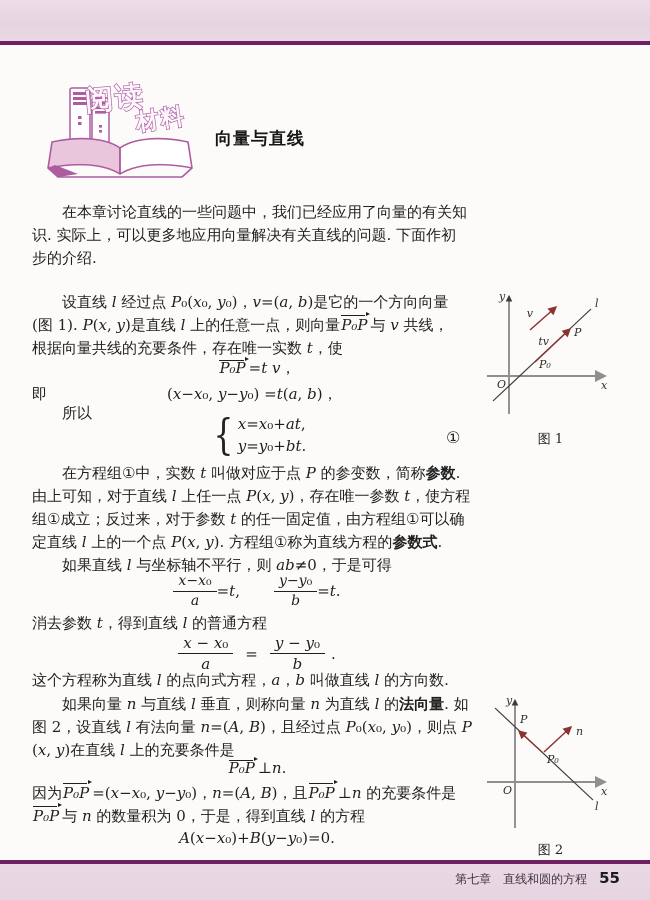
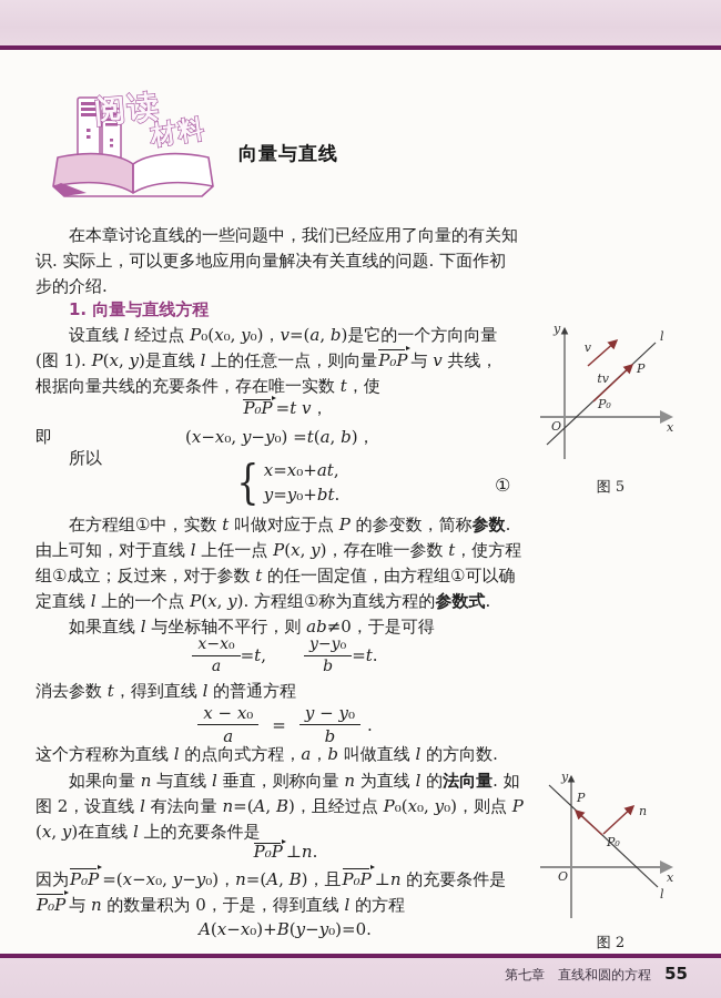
  向量与直线
  在本章讨论直线的一些问题中，我们已经应用了向量的有关知
  识. 实际上，可以更多地应用向量解决有关直线的问题. 下面作初
  步的介绍.
+ 1. 向量与直线方程
  设直线 l 经过点 P₀(x₀, y₀)，v=(a, b)是它的一个方向向量
  (图 1). P(x, y)是直线 l 上的任意一点，则向量P₀P 与 v 共线，
  根据向量共线的充要条件，存在唯一实数 t，使
  P₀P =t v，
  即
  (x−x₀, y−y₀) =t(a, b)，
  所以
  {
  x=x₀+at,
  y=y₀+bt.
  ①
  y
  v
  l
  P
  tv
  P₀
  O
  x
- 图 1
+ 图 5
  在方程组①中，实数 t 叫做对应于点 P 的参变数，简称参数.
  由上可知，对于直线 l 上任一点 P(x, y)，存在唯一参数 t，使方程
  组①成立；反过来，对于参数 t 的任一固定值，由方程组①可以确
  定直线 l 上的一个点 P(x, y). 方程组①称为直线方程的参数式.
  如果直线 l 与坐标轴不平行，则 ab≠0，于是可得
  x−x₀
  a
  =t,
  y−y₀
  b
  =t.
  消去参数 t，得到直线 l 的普通方程
  x − x₀
  a
  =
  y − y₀
  b
  .
  这个方程称为直线 l 的点向式方程，a，b 叫做直线 l 的方向数.
  如果向量 n 与直线 l 垂直，则称向量 n 为直线 l 的法向量. 如
  图 2，设直线 l 有法向量 n=(A, B)，且经过点 P₀(x₀, y₀)，则点 P
  (x, y)在直线 l 上的充要条件是
  P₀P ⊥n.
  因为P₀P =(x−x₀, y−y₀)，n=(A, B)，且P₀P ⊥n 的充要条件是
  P₀P 与 n 的数量积为 0，于是，得到直线 l 的方程
  A(x−x₀)+B(y−y₀)=0.
  y
  P
  n
  P₀
  O
  x
  l
  图 2
  第七章 直线和圆的方程 55
